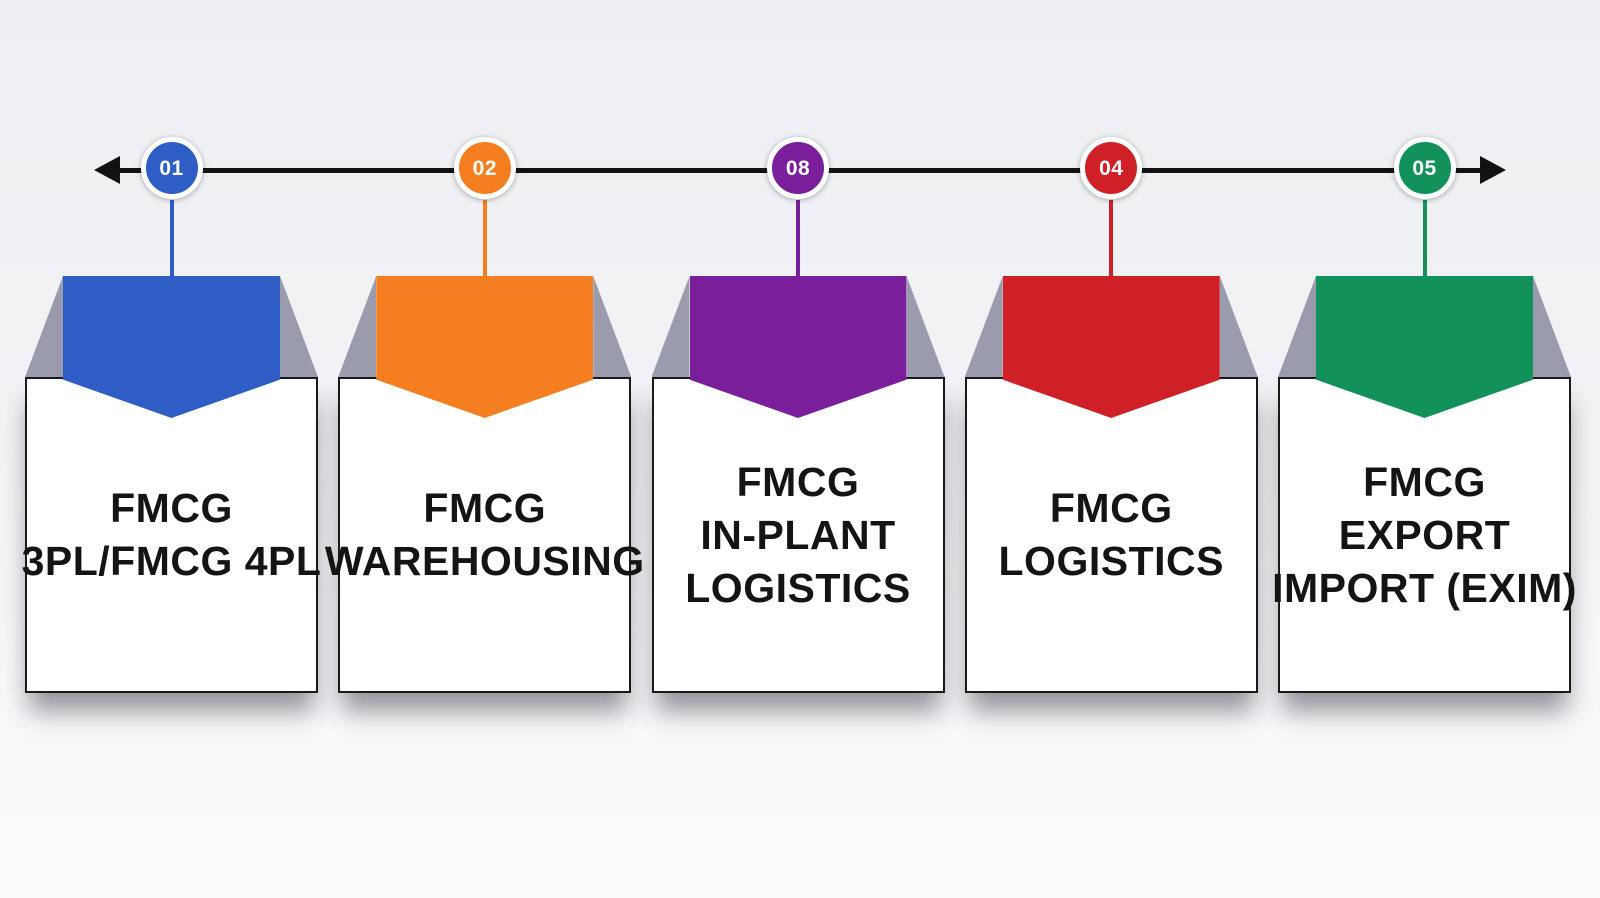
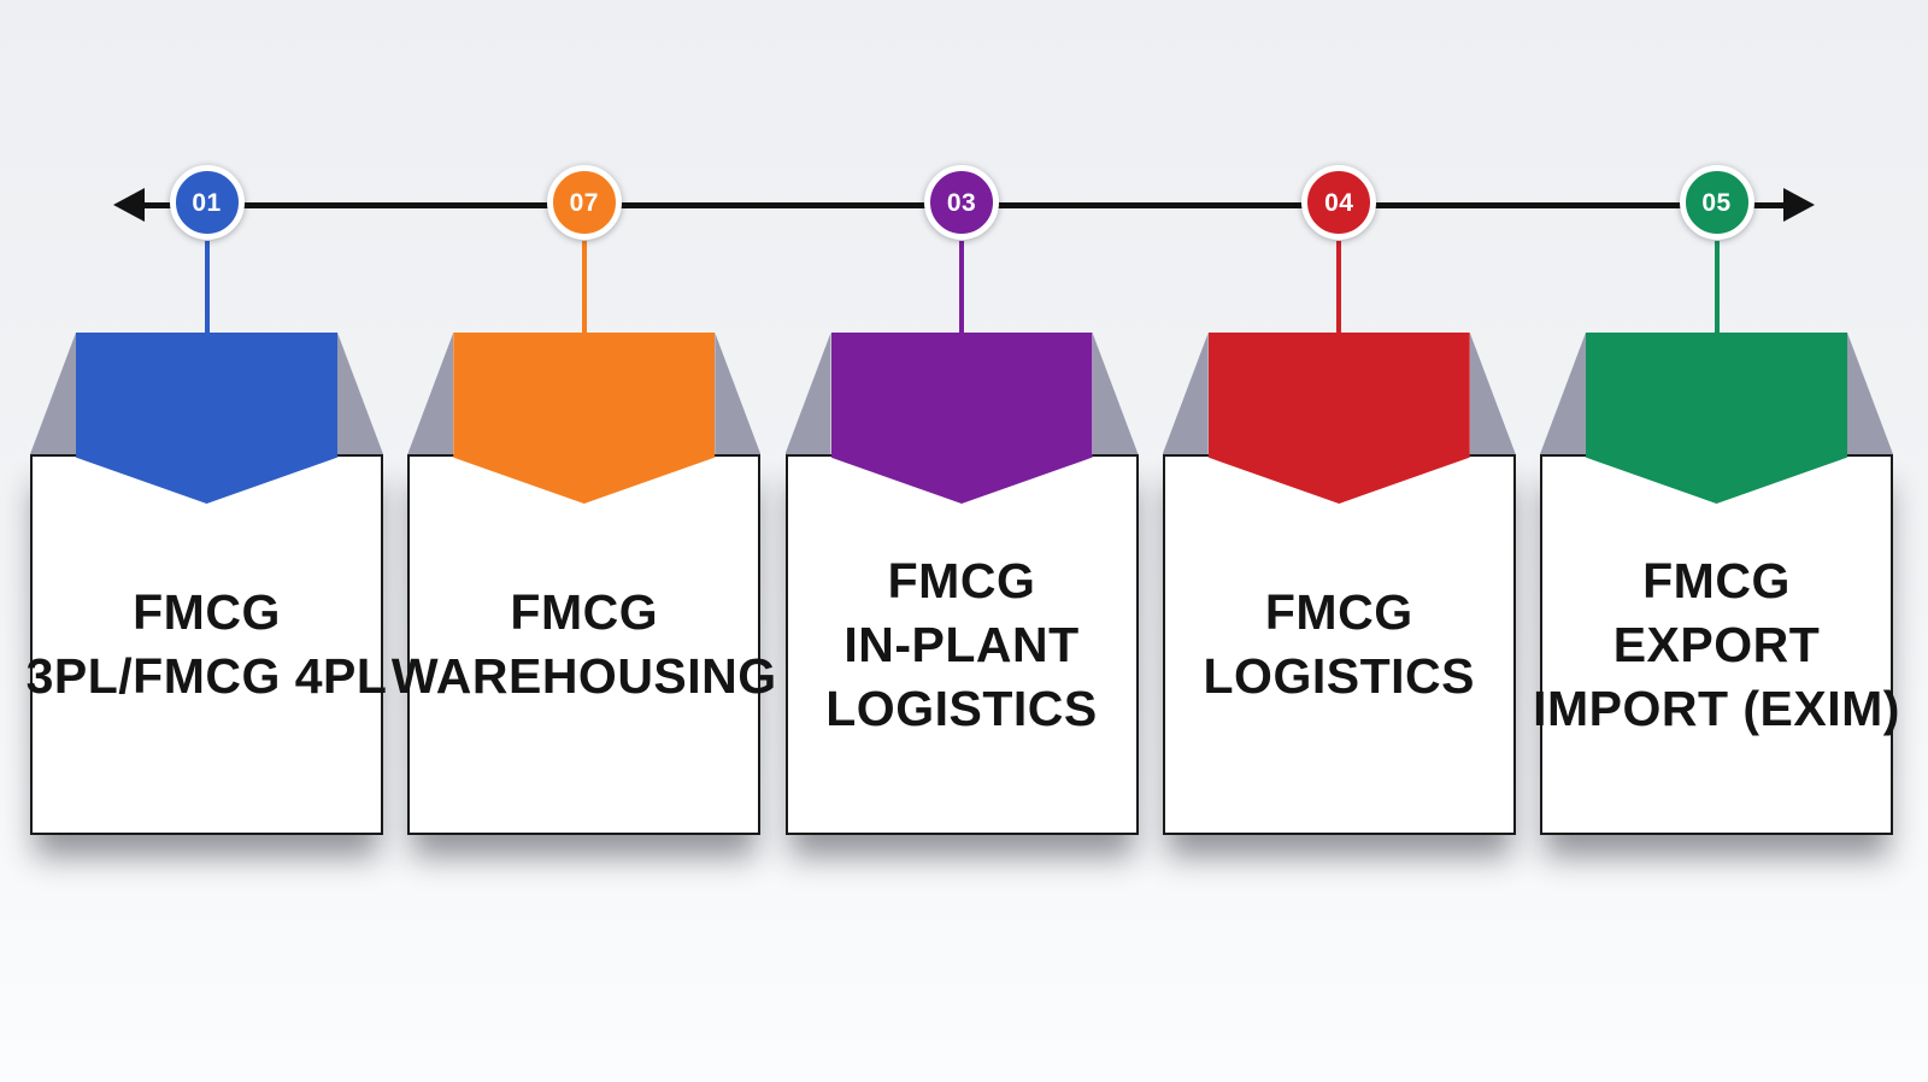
  01
  FMCG
  3PL/FMCG 4PL
- 02
+ 07
  FMCG
  WAREHOUSING
- 08
+ 03
  FMCG
  IN-PLANT
  LOGISTICS
  04
  FMCG
  LOGISTICS
  05
  FMCG
  EXPORT
  IMPORT (EXIM)
